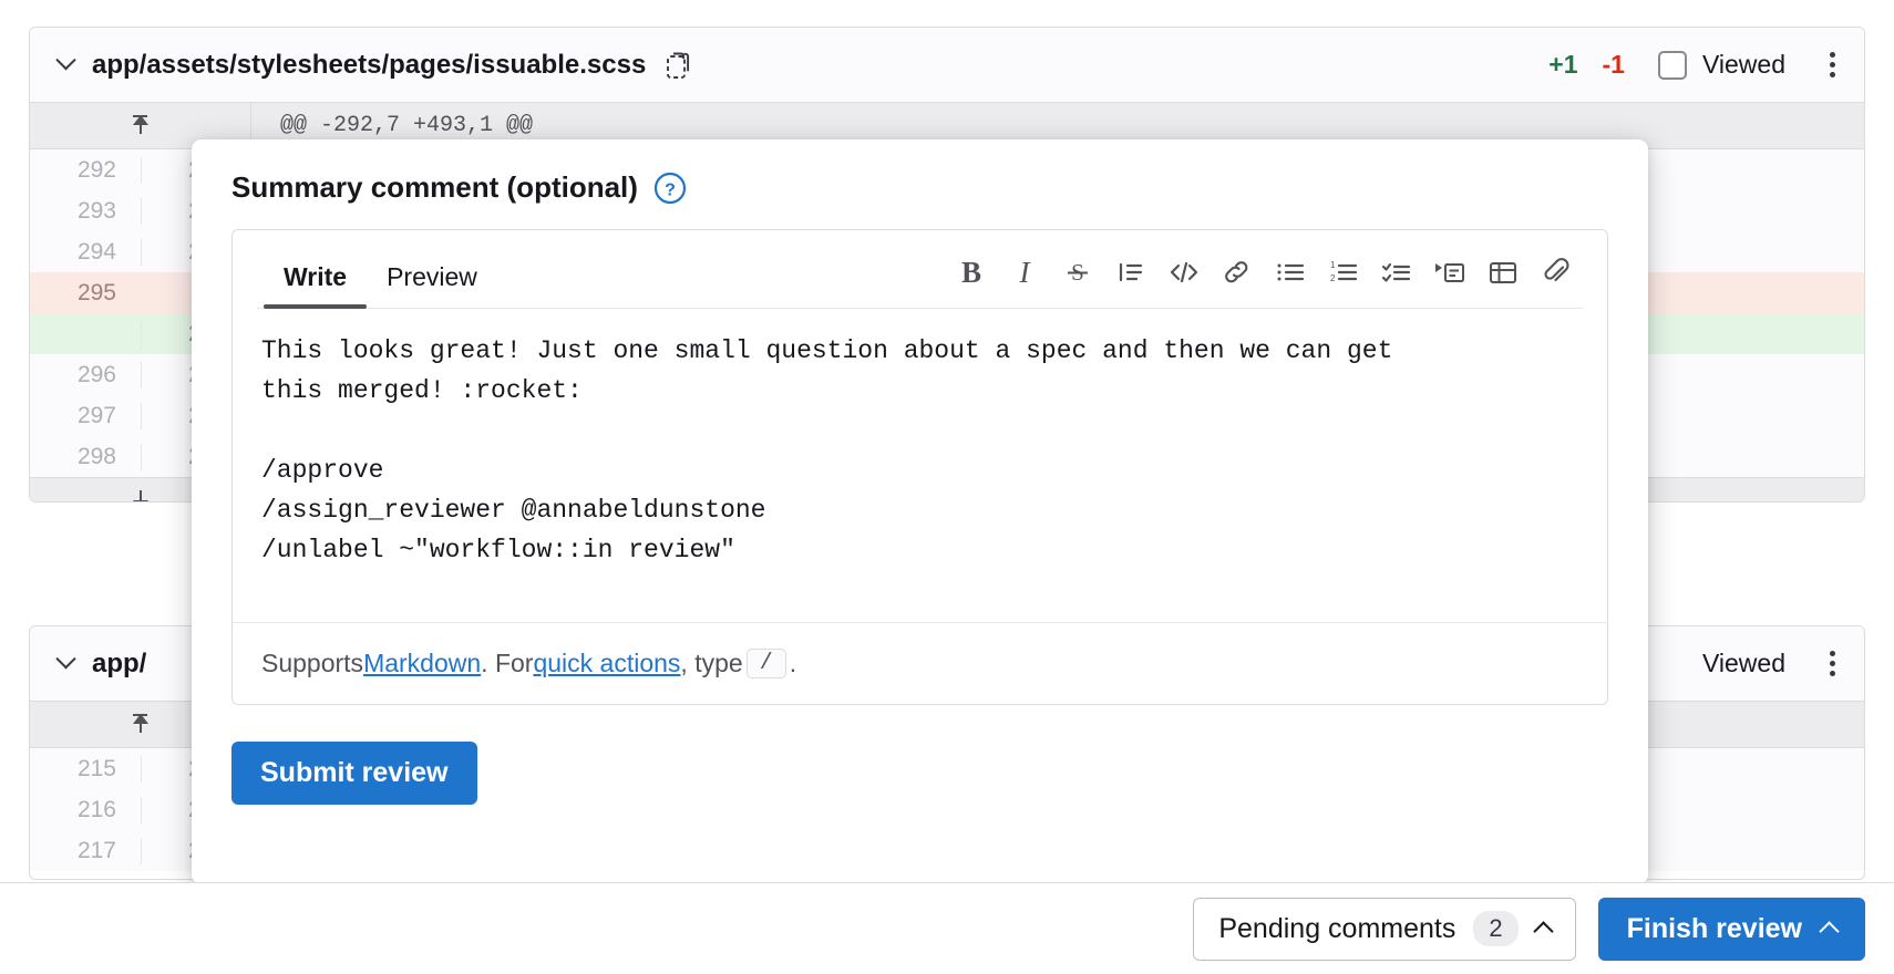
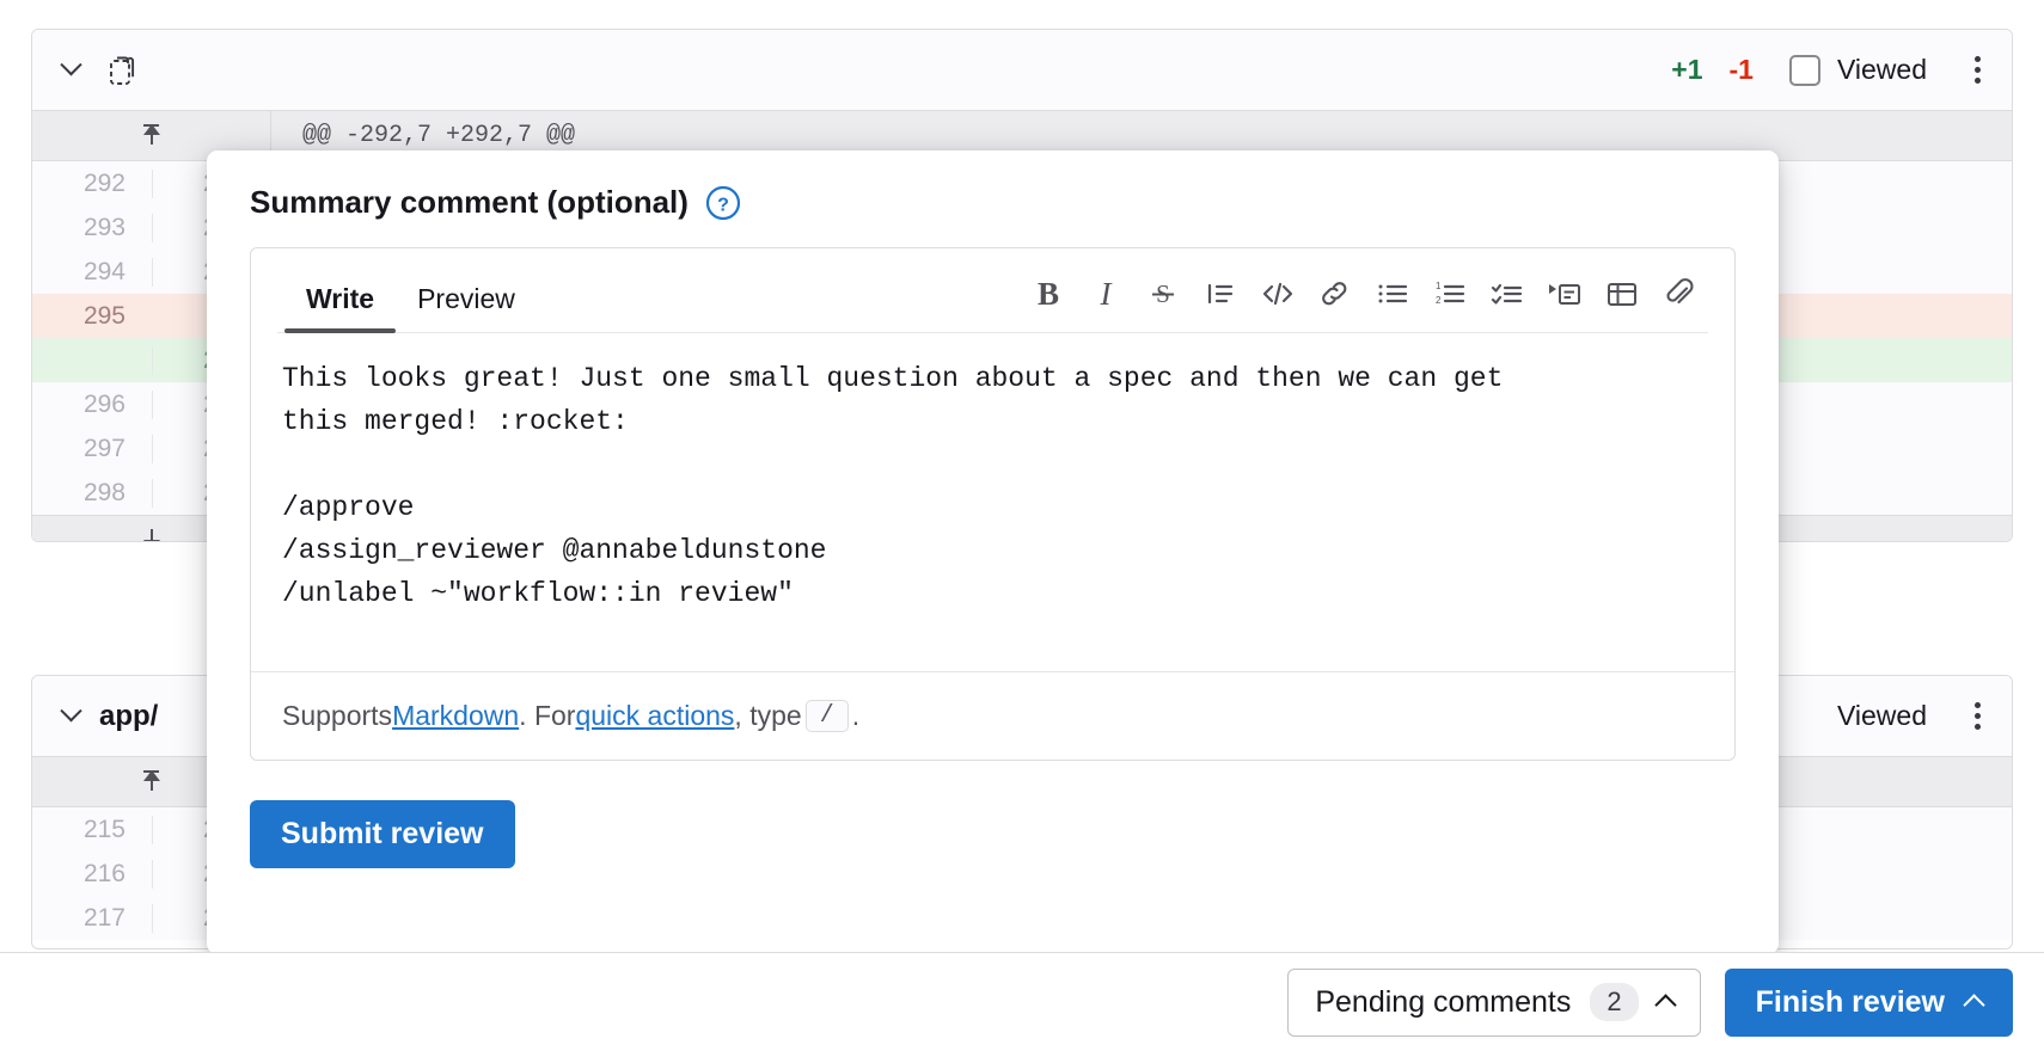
- app/assets/stylesheets/pages/issuable.scss
  +1
  -1
  Viewed
- @@ -292,7 +493,1 @@
+ @@ -292,7 +292,7 @@
  292
  293
  294
  295
  296
  297
  298
  app/
  Viewed
  215
  216
  217
  Summary comment (optional)
  ?
  Write
  Preview
  B
  I
  1
  2
  This looks great! Just one small question about a spec and then we can get
  this merged! :rocket:
  /approve
  /assign_reviewer @annabeldunstone
  /unlabel ~"workflow::in review"
  Supports
  Markdown
  . For
  quick actions
  , type
  /
  .
  Submit review
  Pending comments
  2
  Finish review
